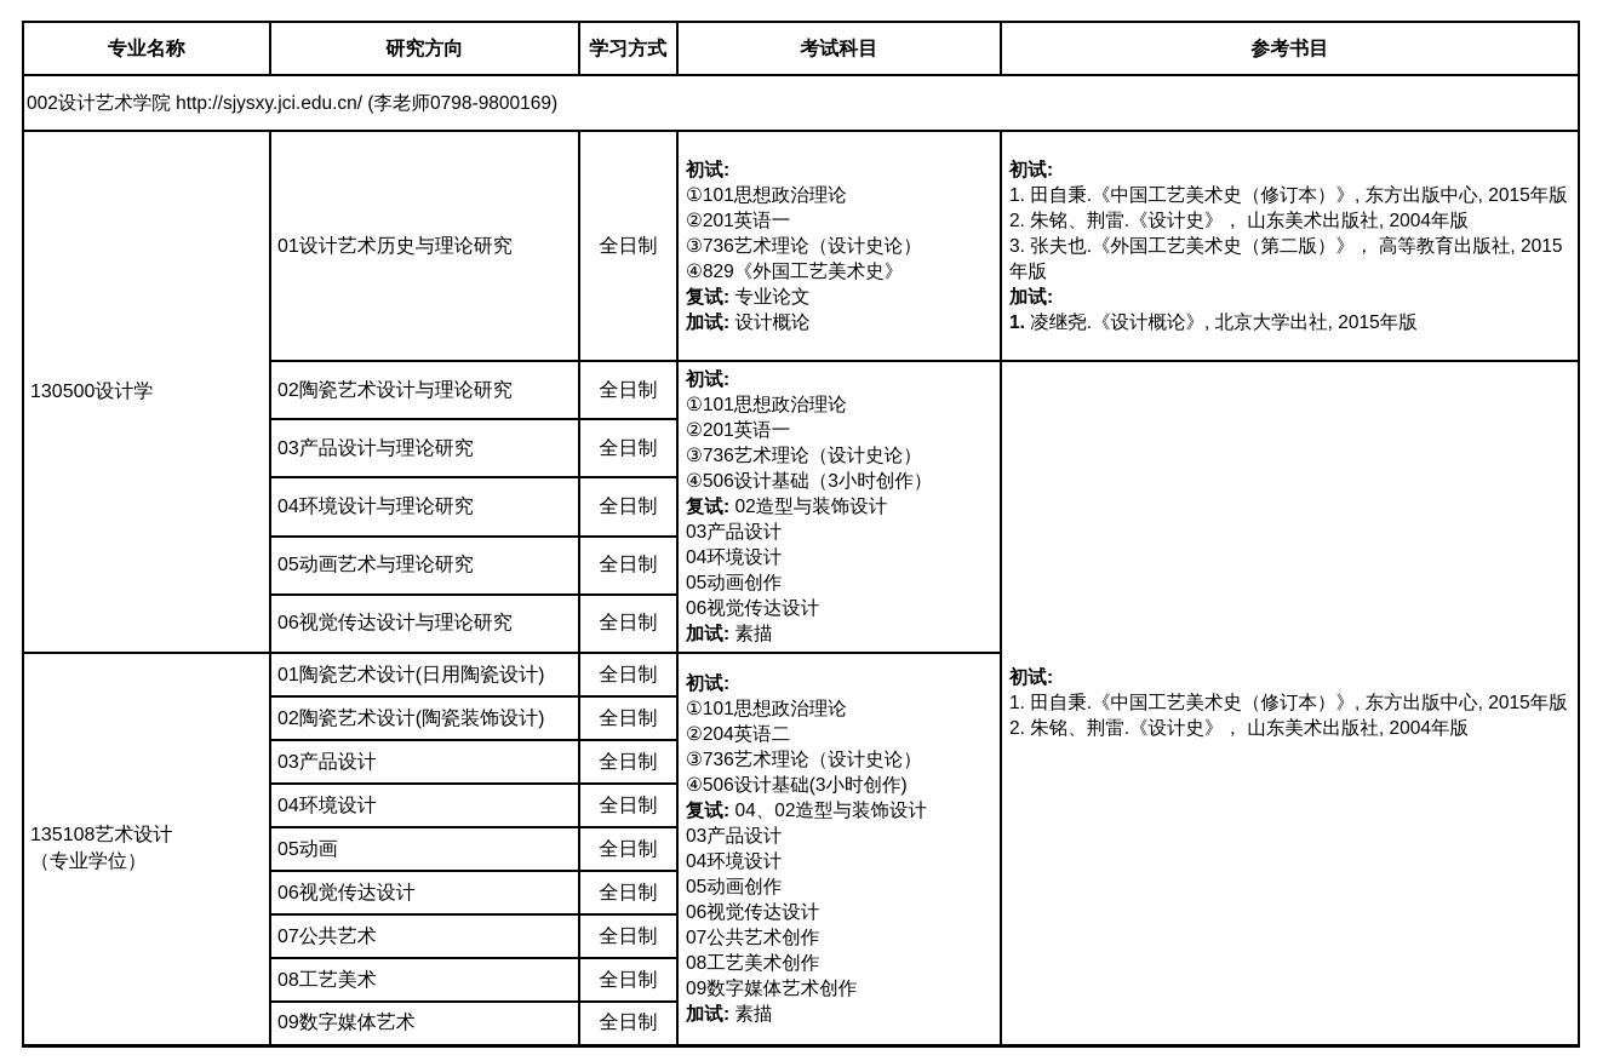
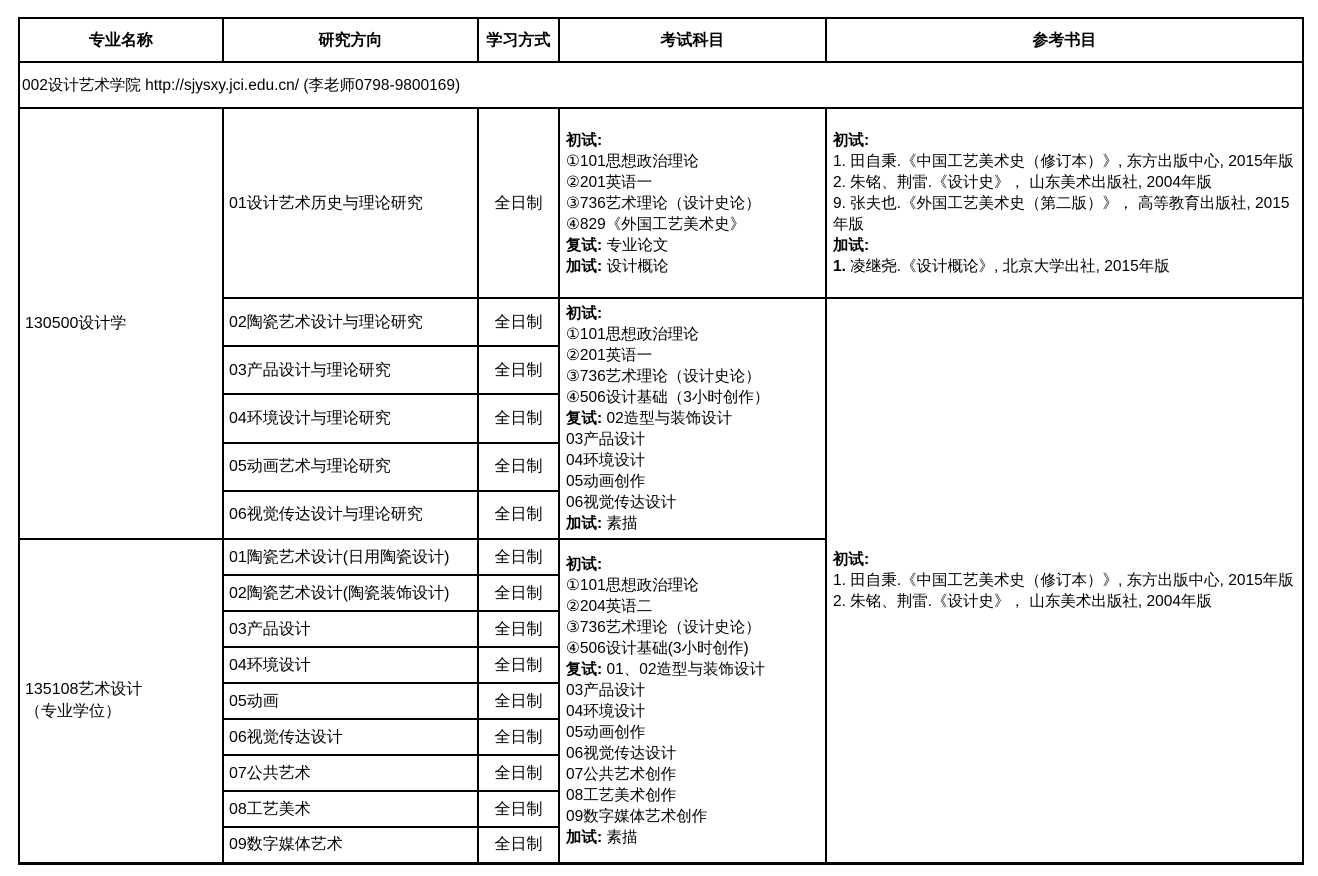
  专业名称	研究方向	学习方式	考试科目	参考书目
  002设计艺术学院 http://sjysxy.jci.edu.cn/ (李老师0798-9800169)
- 130500设计学	01设计艺术历史与理论研究	全日制	初试: ①101思想政治理论 ②201英语一 ③736艺术理论（设计史论） ④829《外国工艺美术史》 复试: 专业论文 加试: 设计概论	初试: 1. 田自秉.《中国工艺美术史（修订本）》, 东方出版中心, 2015年版 2. 朱铭、荆雷.《设计史》， 山东美术出版社, 2004年版 3. 张夫也.《外国工艺美术史（第二版）》， 高等教育出版社, 2015年版 加试: 1. 凌继尧.《设计概论》, 北京大学出社, 2015年版
+ 130500设计学	01设计艺术历史与理论研究	全日制	初试: ①101思想政治理论 ②201英语一 ③736艺术理论（设计史论） ④829《外国工艺美术史》 复试: 专业论文 加试: 设计概论	初试: 1. 田自秉.《中国工艺美术史（修订本）》, 东方出版中心, 2015年版 2. 朱铭、荆雷.《设计史》， 山东美术出版社, 2004年版 9. 张夫也.《外国工艺美术史（第二版）》， 高等教育出版社, 2015年版 加试: 1. 凌继尧.《设计概论》, 北京大学出社, 2015年版
  02陶瓷艺术设计与理论研究	全日制	初试: ①101思想政治理论 ②201英语一 ③736艺术理论（设计史论） ④506设计基础（3小时创作） 复试: 02造型与装饰设计 03产品设计 04环境设计 05动画创作 06视觉传达设计 加试: 素描	初试: 1. 田自秉.《中国工艺美术史（修订本）》, 东方出版中心, 2015年版 2. 朱铭、荆雷.《设计史》， 山东美术出版社, 2004年版
  03产品设计与理论研究	全日制
  04环境设计与理论研究	全日制
  05动画艺术与理论研究	全日制
  06视觉传达设计与理论研究	全日制
- 135108艺术设计 （专业学位）	01陶瓷艺术设计(日用陶瓷设计)	全日制	初试: ①101思想政治理论 ②204英语二 ③736艺术理论（设计史论） ④506设计基础(3小时创作) 复试: 04、02造型与装饰设计 03产品设计 04环境设计 05动画创作 06视觉传达设计 07公共艺术创作 08工艺美术创作 09数字媒体艺术创作 加试: 素描
+ 135108艺术设计 （专业学位）	01陶瓷艺术设计(日用陶瓷设计)	全日制	初试: ①101思想政治理论 ②204英语二 ③736艺术理论（设计史论） ④506设计基础(3小时创作) 复试: 01、02造型与装饰设计 03产品设计 04环境设计 05动画创作 06视觉传达设计 07公共艺术创作 08工艺美术创作 09数字媒体艺术创作 加试: 素描
  02陶瓷艺术设计(陶瓷装饰设计)	全日制
  03产品设计	全日制
  04环境设计	全日制
  05动画	全日制
  06视觉传达设计	全日制
  07公共艺术	全日制
  08工艺美术	全日制
  09数字媒体艺术	全日制
